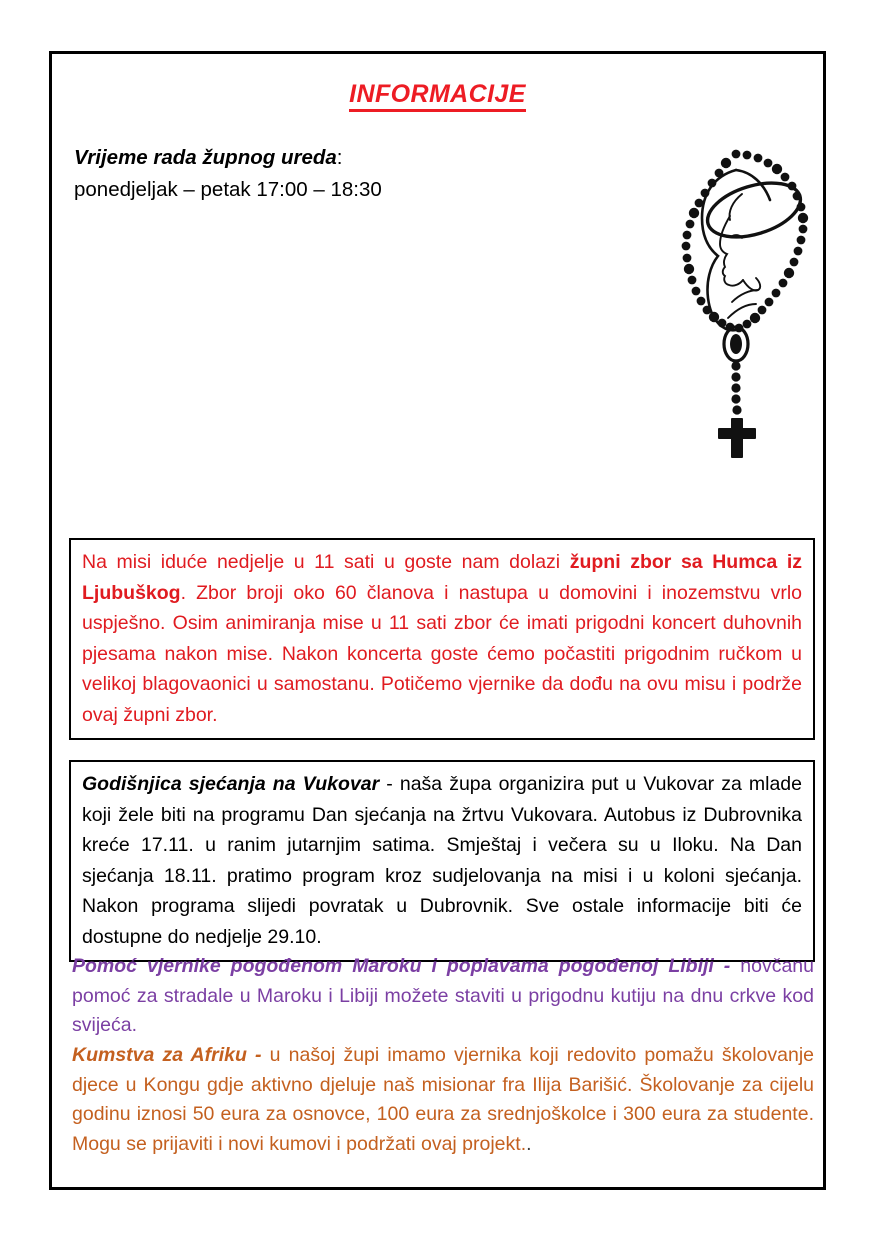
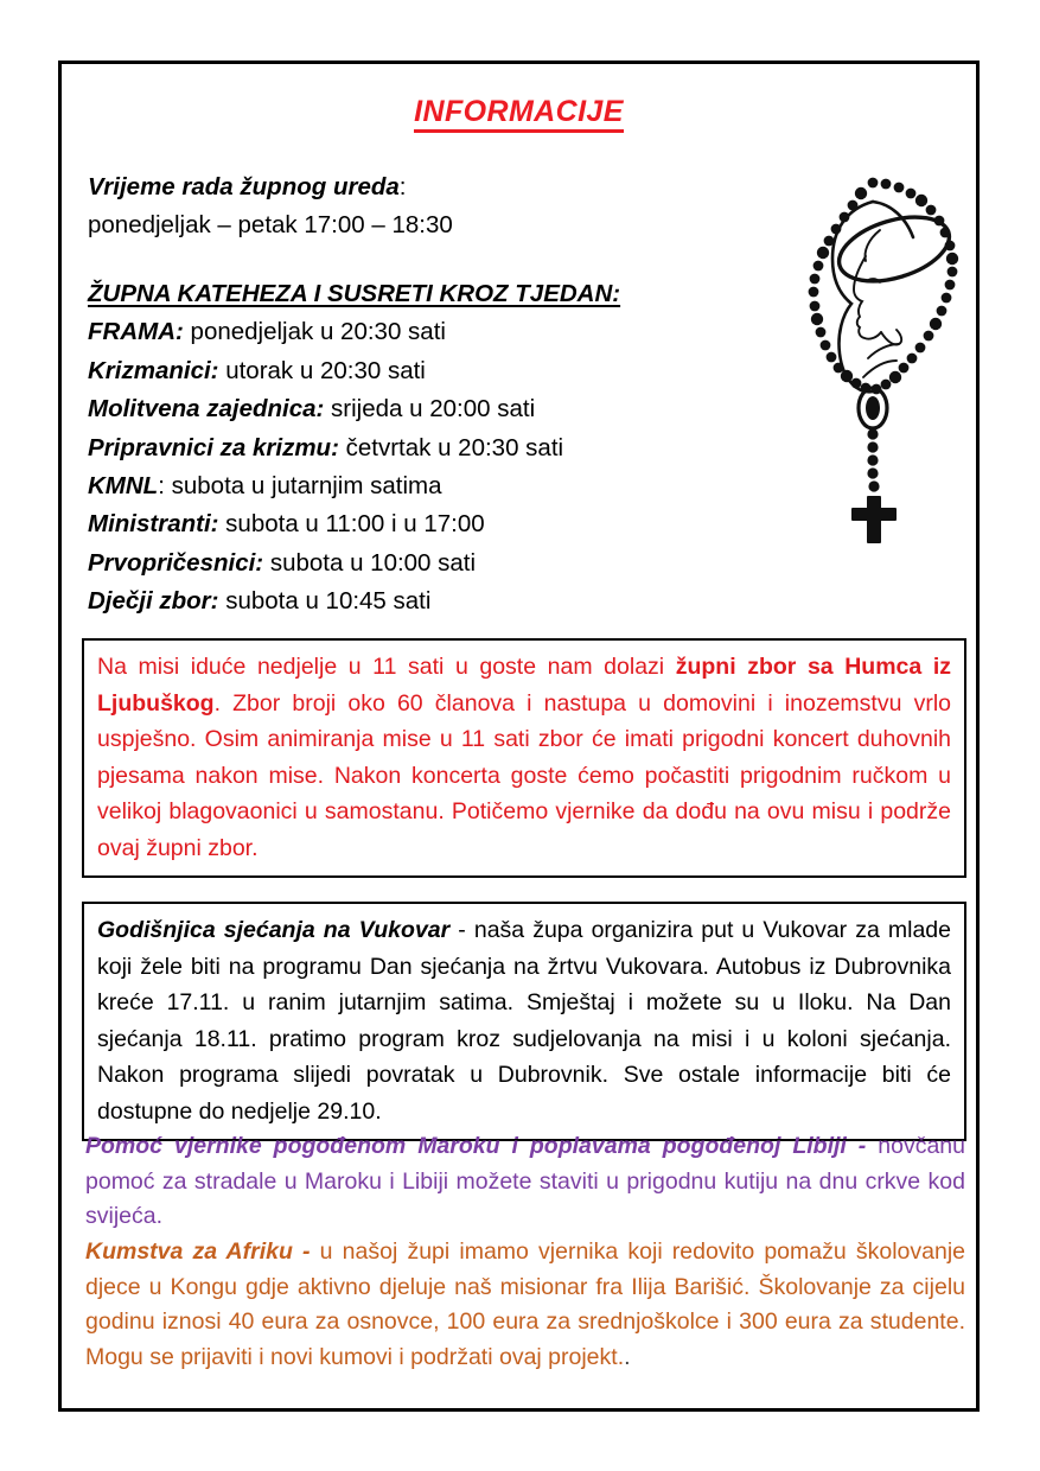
  INFORMACIJE
  Vrijeme rada župnog ureda:
  ponedjeljak – petak 17:00 – 18:30
+ ŽUPNA KATEHEZA I SUSRETI KROZ TJEDAN:
+ FRAMA: ponedjeljak u 20:30 sati
+ Krizmanici: utorak u 20:30 sati
+ Molitvena zajednica: srijeda u 20:00 sati
+ Pripravnici za krizmu: četvrtak u 20:30 sati
+ KMNL: subota u jutarnjim satima
+ Ministranti: subota u 11:00 i u 17:00
+ Prvopričesnici: subota u 10:00 sati
+ Dječji zbor: subota u 10:45 sati
  Na misi iduće nedjelje u 11 sati u goste nam dolazi župni zbor sa Humca iz Ljubuškog. Zbor broji oko 60 članova i nastupa u domovini i inozemstvu vrlo uspješno. Osim animiranja mise u 11 sati zbor će imati prigodni koncert duhovnih pjesama nakon mise. Nakon koncerta goste ćemo počastiti prigodnim ručkom u velikoj blagovaonici u samostanu. Potičemo vjernike da dođu na ovu misu i podrže ovaj župni zbor.
- Godišnjica sjećanja na Vukovar - naša župa organizira put u Vukovar za mlade koji žele biti na programu Dan sjećanja na žrtvu Vukovara. Autobus iz Dubrovnika kreće 17.11. u ranim jutarnjim satima. Smještaj i večera su u Iloku. Na Dan sjećanja 18.11. pratimo program kroz sudjelovanja na misi i u koloni sjećanja. Nakon programa slijedi povratak u Dubrovnik. Sve ostale informacije biti će dostupne do nedjelje 29.10.
+ Godišnjica sjećanja na Vukovar - naša župa organizira put u Vukovar za mlade koji žele biti na programu Dan sjećanja na žrtvu Vukovara. Autobus iz Dubrovnika kreće 17.11. u ranim jutarnjim satima. Smještaj i možete su u Iloku. Na Dan sjećanja 18.11. pratimo program kroz sudjelovanja na misi i u koloni sjećanja. Nakon programa slijedi povratak u Dubrovnik. Sve ostale informacije biti će dostupne do nedjelje 29.10.
  Pomoć vjernike pogođenom Maroku i poplavama pogođenoj Libiji - novčanu pomoć za stradale u Maroku i Libiji možete staviti u prigodnu kutiju na dnu crkve kod svijeća.
- Kumstva za Afriku - u našoj župi imamo vjernika koji redovito pomažu školovanje djece u Kongu gdje aktivno djeluje naš misionar fra Ilija Barišić. Školovanje za cijelu godinu iznosi 50 eura za osnovce, 100 eura za srednjoškolce i 300 eura za studente. Mogu se prijaviti i novi kumovi i podržati ovaj projekt..
+ Kumstva za Afriku - u našoj župi imamo vjernika koji redovito pomažu školovanje djece u Kongu gdje aktivno djeluje naš misionar fra Ilija Barišić. Školovanje za cijelu godinu iznosi 40 eura za osnovce, 100 eura za srednjoškolce i 300 eura za studente. Mogu se prijaviti i novi kumovi i podržati ovaj projekt..
